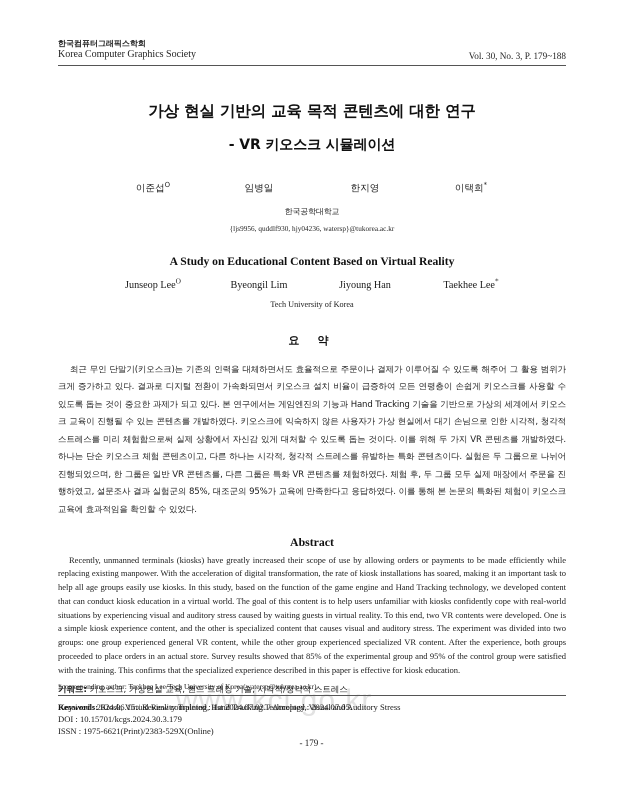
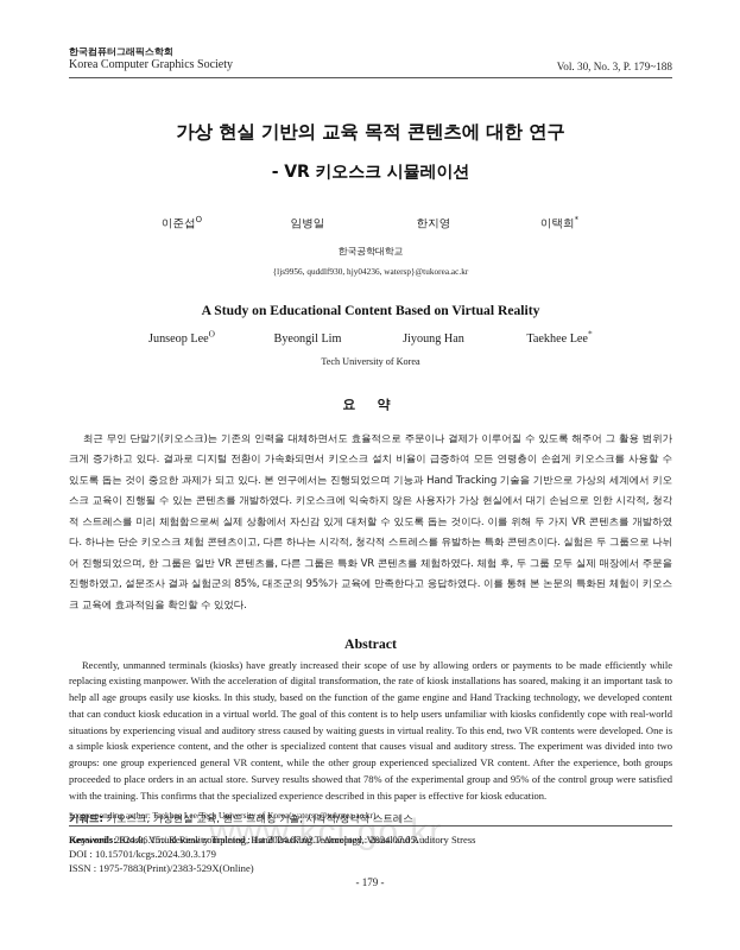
  www.kci.go.kr
  한국컴퓨터그래픽스학회
  Korea Computer Graphics Society
  Vol. 30, No. 3, P. 179~188
  가상 현실 기반의 교육 목적 콘텐츠에 대한 연구
  - VR 키오스크 시뮬레이션
  이준섭O
  임병일
  한지영
  이택희*
  한국공학대학교
  {ljs9956, quddlf930, hjy04236, watersp}@tukorea.ac.kr
  A Study on Educational Content Based on Virtual Reality
  Junseop LeeO
  Byeongil Lim
  Jiyoung Han
  Taekhee Lee*
  Tech University of Korea
  요 약
- 최근 무인 단말기(키오스크)는 기존의 인력을 대체하면서도 효율적으로 주문이나 결제가 이루어질 수 있도록 해주어 그 활용 범위가 크게 증가하고 있다. 결과로 디지털 전환이 가속화되면서 키오스크 설치 비율이 급증하여 모든 연령층이 손쉽게 키오스크를 사용할 수 있도록 돕는 것이 중요한 과제가 되고 있다. 본 연구에서는 게임엔진의 기능과 Hand Tracking 기술을 기반으로 가상의 세계에서 키오스크 교육이 진행될 수 있는 콘텐츠를 개발하였다. 키오스크에 익숙하지 않은 사용자가 가상 현실에서 대기 손님으로 인한 시각적, 청각적 스트레스를 미리 체험함으로써 실제 상황에서 자신감 있게 대처할 수 있도록 돕는 것이다. 이를 위해 두 가지 VR 콘텐츠를 개발하였다. 하나는 단순 키오스크 체험 콘텐츠이고, 다른 하나는 시각적, 청각적 스트레스를 유발하는 특화 콘텐츠이다. 실험은 두 그룹으로 나뉘어 진행되었으며, 한 그룹은 일반 VR 콘텐츠를, 다른 그룹은 특화 VR 콘텐츠를 체험하였다. 체험 후, 두 그룹 모두 실제 매장에서 주문을 진행하였고, 설문조사 결과 실험군의 85%, 대조군의 95%가 교육에 만족한다고 응답하였다. 이를 통해 본 논문의 특화된 체험이 키오스크 교육에 효과적임을 확인할 수 있었다.
+ 최근 무인 단말기(키오스크)는 기존의 인력을 대체하면서도 효율적으로 주문이나 결제가 이루어질 수 있도록 해주어 그 활용 범위가 크게 증가하고 있다. 결과로 디지털 전환이 가속화되면서 키오스크 설치 비율이 급증하여 모든 연령층이 손쉽게 키오스크를 사용할 수 있도록 돕는 것이 중요한 과제가 되고 있다. 본 연구에서는 진행되었으며 기능과 Hand Tracking 기술을 기반으로 가상의 세계에서 키오스크 교육이 진행될 수 있는 콘텐츠를 개발하였다. 키오스크에 익숙하지 않은 사용자가 가상 현실에서 대기 손님으로 인한 시각적, 청각적 스트레스를 미리 체험함으로써 실제 상황에서 자신감 있게 대처할 수 있도록 돕는 것이다. 이를 위해 두 가지 VR 콘텐츠를 개발하였다. 하나는 단순 키오스크 체험 콘텐츠이고, 다른 하나는 시각적, 청각적 스트레스를 유발하는 특화 콘텐츠이다. 실험은 두 그룹으로 나뉘어 진행되었으며, 한 그룹은 일반 VR 콘텐츠를, 다른 그룹은 특화 VR 콘텐츠를 체험하였다. 체험 후, 두 그룹 모두 실제 매장에서 주문을 진행하였고, 설문조사 결과 실험군의 85%, 대조군의 95%가 교육에 만족한다고 응답하였다. 이를 통해 본 논문의 특화된 체험이 키오스크 교육에 효과적임을 확인할 수 있었다.
  Abstract
- Recently, unmanned terminals (kiosks) have greatly increased their scope of use by allowing orders or payments to be made efficiently while replacing existing manpower. With the acceleration of digital transformation, the rate of kiosk installations has soared, making it an important task to help all age groups easily use kiosks. In this study, based on the function of the game engine and Hand Tracking technology, we developed content that can conduct kiosk education in a virtual world. The goal of this content is to help users unfamiliar with kiosks confidently cope with real-world situations by experiencing visual and auditory stress caused by waiting guests in virtual reality. To this end, two VR contents were developed. One is a simple kiosk experience content, and the other is specialized content that causes visual and auditory stress. The experiment was divided into two groups: one group experienced general VR content, while the other group experienced specialized VR content. After the experience, both groups proceeded to place orders in an actual store. Survey results showed that 85% of the experimental group and 95% of the control group were satisfied with the training. This confirms that the specialized experience described in this paper is effective for kiosk education.
+ Recently, unmanned terminals (kiosks) have greatly increased their scope of use by allowing orders or payments to be made efficiently while replacing existing manpower. With the acceleration of digital transformation, the rate of kiosk installations has soared, making it an important task to help all age groups easily use kiosks. In this study, based on the function of the game engine and Hand Tracking technology, we developed content that can conduct kiosk education in a virtual world. The goal of this content is to help users unfamiliar with kiosks confidently cope with real-world situations by experiencing visual and auditory stress caused by waiting guests in virtual reality. To this end, two VR contents were developed. One is a simple kiosk experience content, and the other is specialized content that causes visual and auditory stress. The experiment was divided into two groups: one group experienced general VR content, while the other group experienced specialized VR content. After the experience, both groups proceeded to place orders in an actual store. Survey results showed that 78% of the experimental group and 95% of the control group were satisfied with the training. This confirms that the specialized experience described in this paper is effective for kiosk education.
  키워드: 키오스크, 가상현실 교육, 핸드 트래킹 기술, 시각적/청각적 스트레스
  Keywords: Kiosk, Virtual Reality Training, Hand Tracking Technology, Visual and Auditory Stress
  *corresponding author: Taekhee Lee/Tech University of Korea(watersp@tukorea.ac.kr)
  Received : 2024.06.15./ Review completed : 1st 2024.07.02. / Accepted : 2024.07.05.
  DOI : 10.15701/kcgs.2024.30.3.179
- ISSN : 1975-6621(Print)/2383-529X(Online)
+ ISSN : 1975-7883(Print)/2383-529X(Online)
  - 179 -
